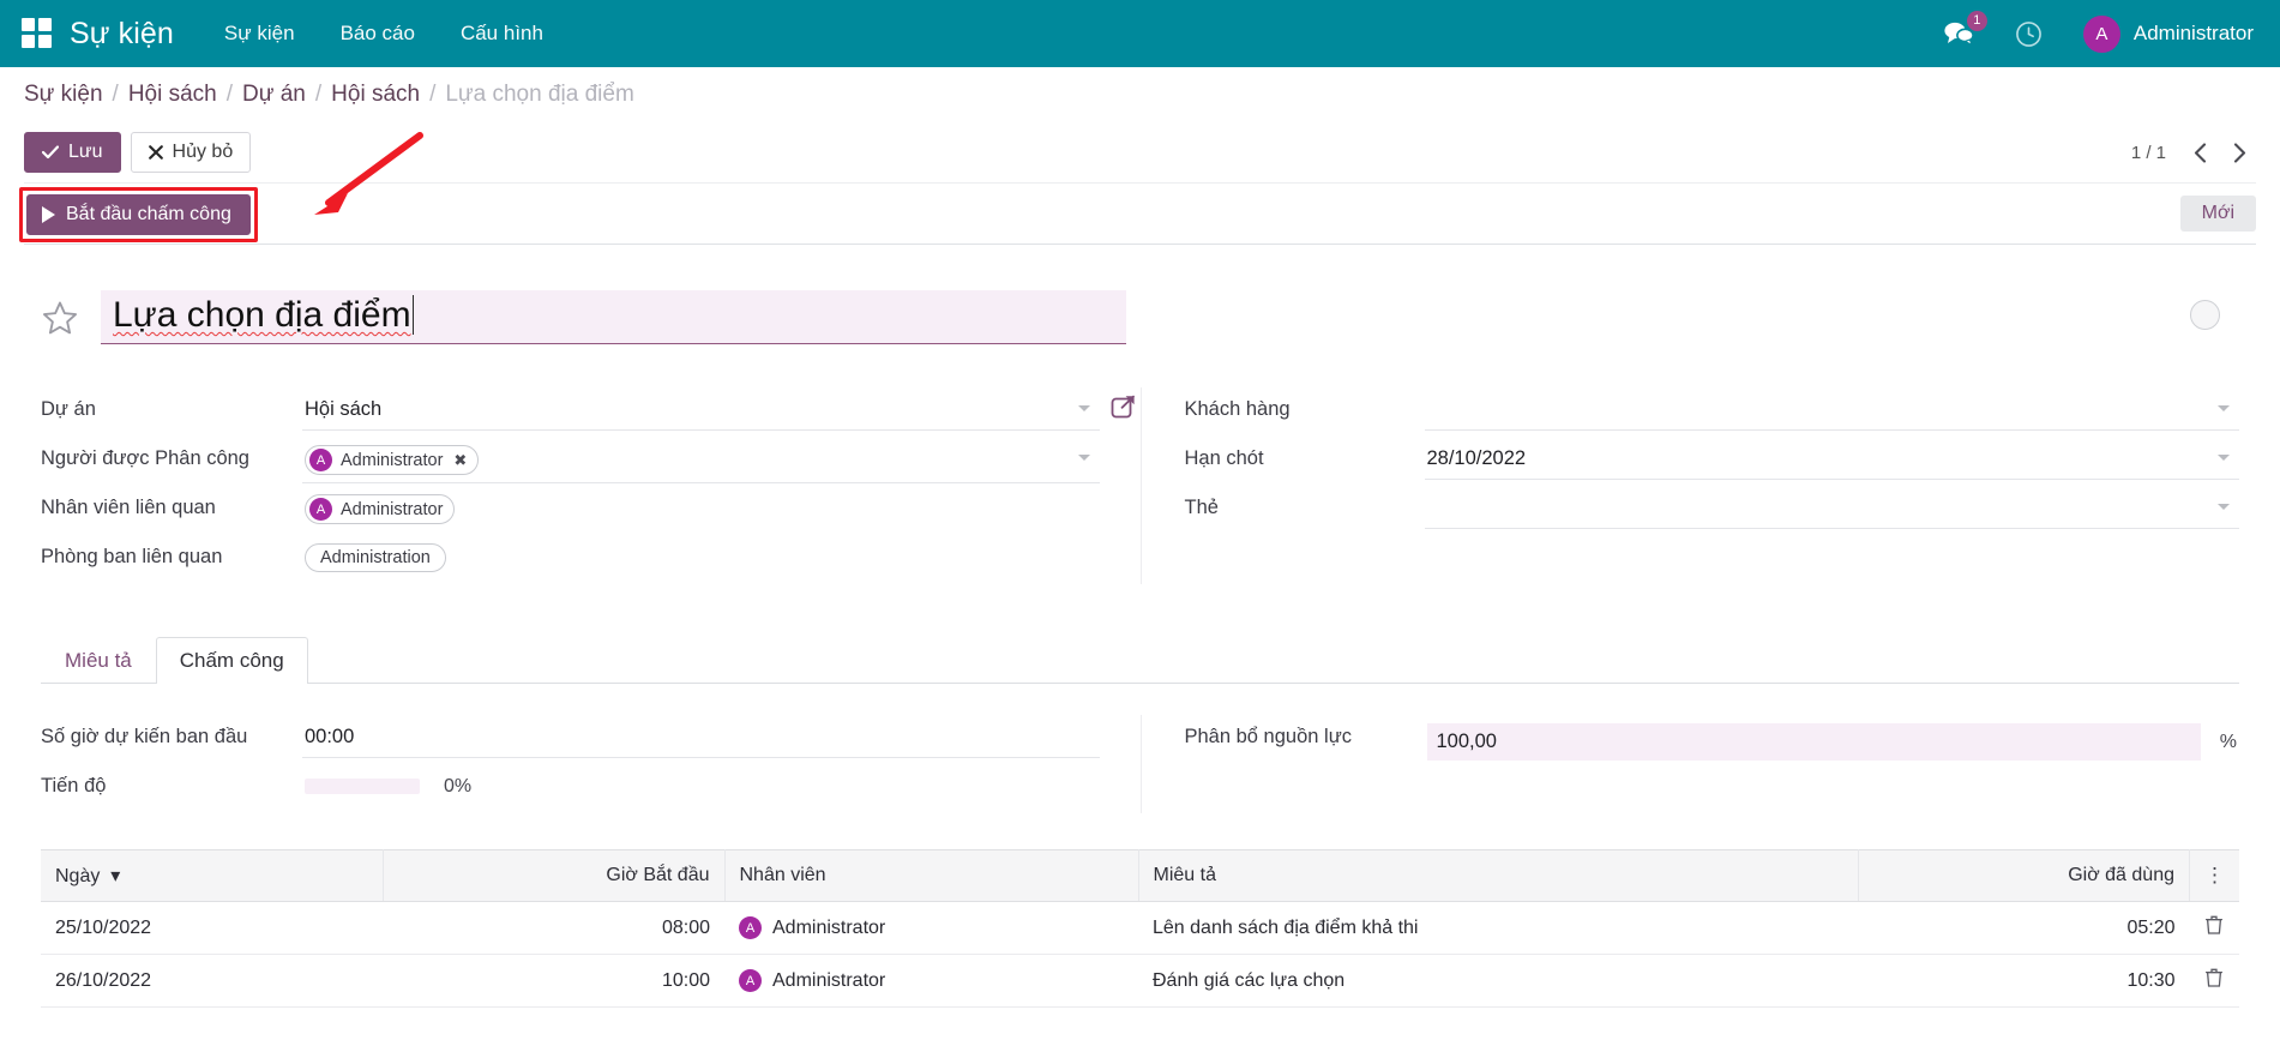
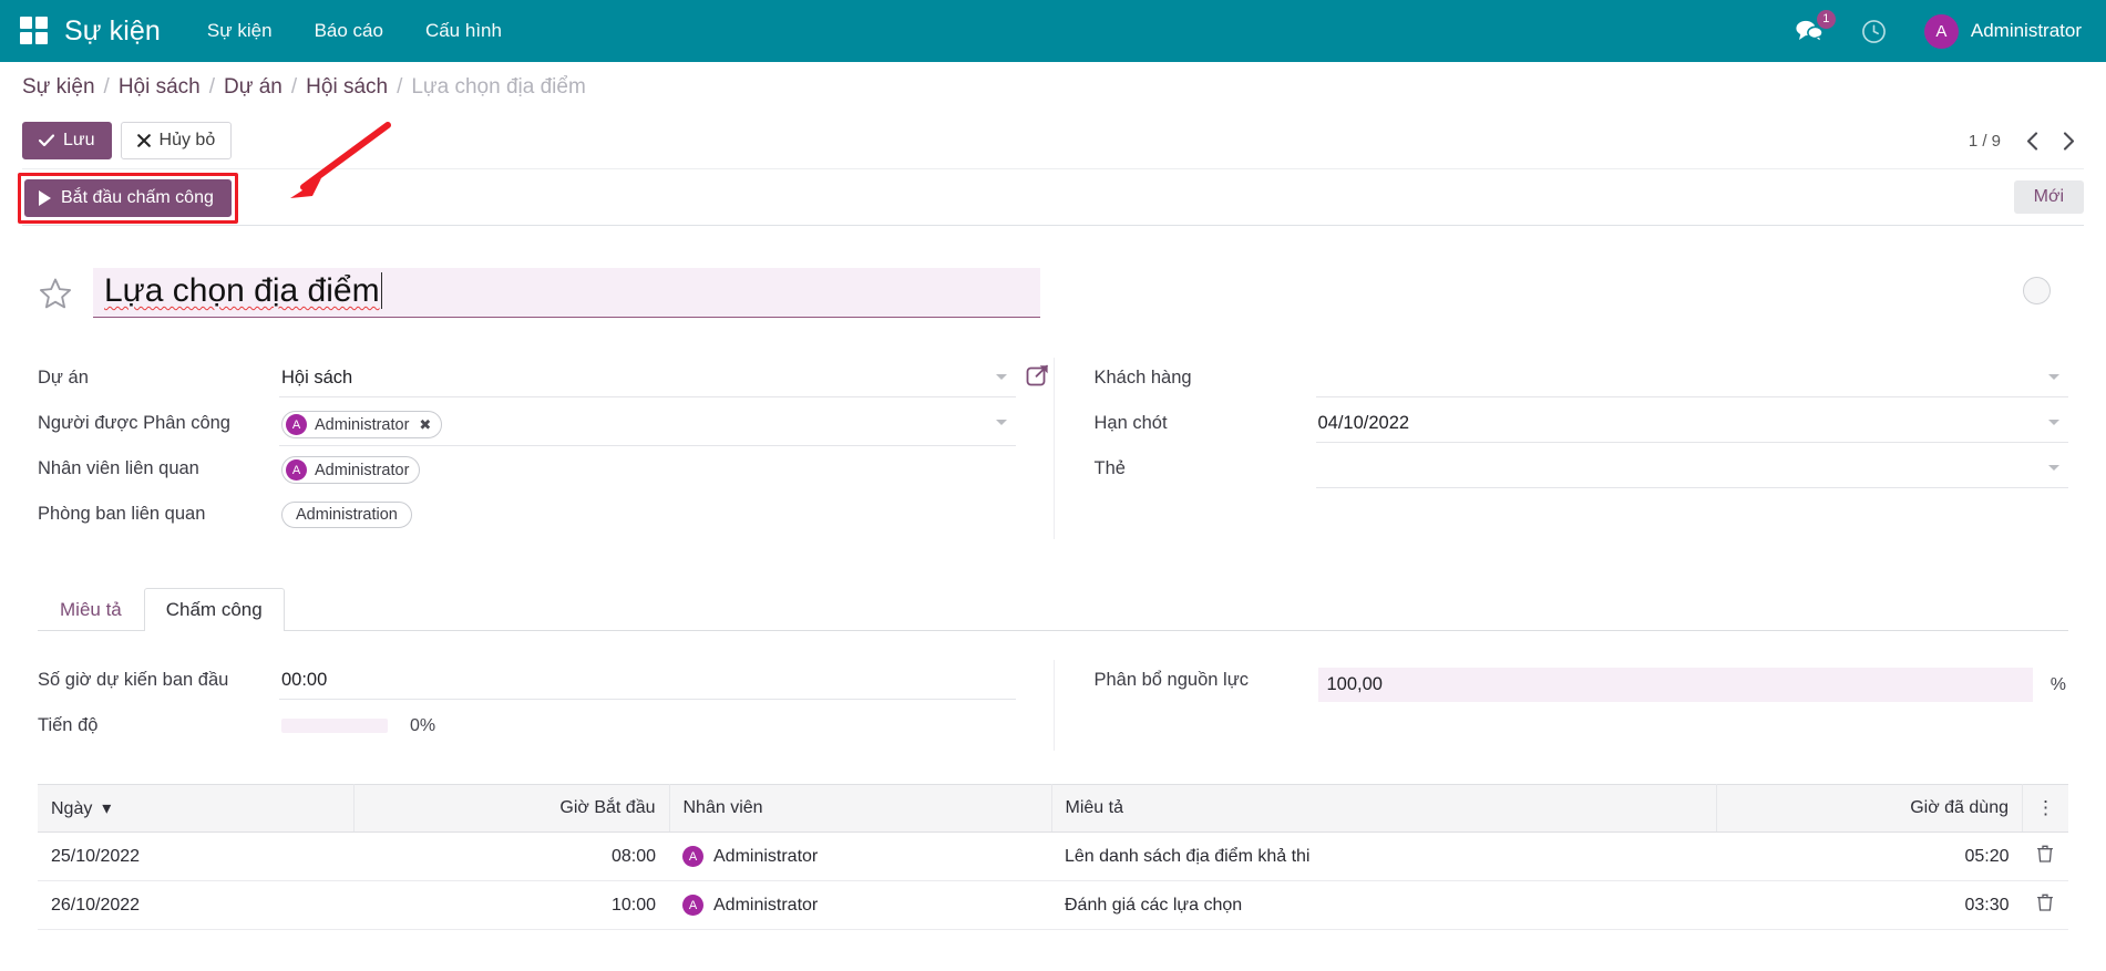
  Sự kiện
  Sự kiện
  Báo cáo
  Cấu hình
  1
  A
  Administrator
  Sự kiện
  /
  Hội sách
  /
  Dự án
  /
  Hội sách
  /
  Lựa chọn địa điểm
  Lưu
  Hủy bỏ
- 1 / 1
+ 1 / 9
  Bắt đầu chấm công
  Mới
  Lựa chọn địa điểm
  Dự án
  Hội sách
  Người được Phân công
  A
  Administrator
  ✖
  Nhân viên liên quan
  A
  Administrator
  Phòng ban liên quan
  Administration
  Khách hàng
  Hạn chót
- 28/10/2022
+ 04/10/2022
  Thẻ
  Miêu tả
  Chấm công
  Số giờ dự kiến ban đầu
  00:00
  Tiến độ
  0%
  Phân bổ nguồn lực
  100,00
  %
  Ngày ▾	Giờ Bắt đầu	Nhân viên	Miêu tả	Giờ đã dùng	⋮
  25/10/2022	08:00	A Administrator	Lên danh sách địa điểm khả thi	05:20
- 26/10/2022	10:00	A Administrator	Đánh giá các lựa chọn	10:30
+ 26/10/2022	10:00	A Administrator	Đánh giá các lựa chọn	03:30
